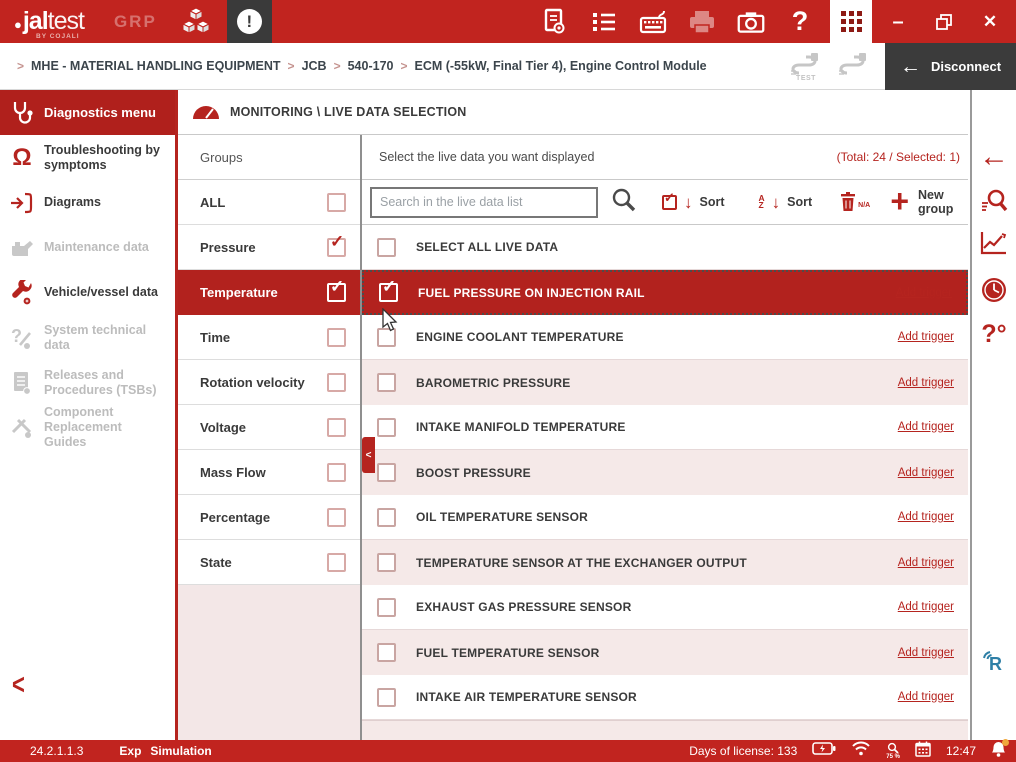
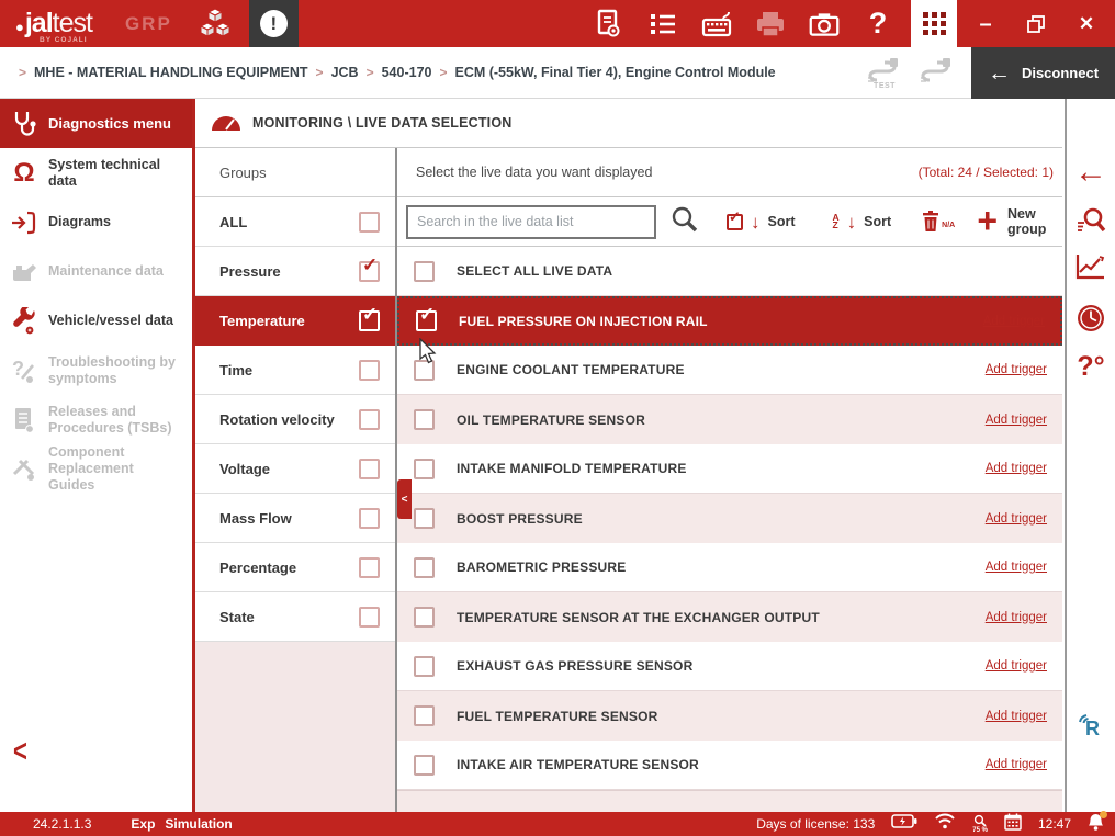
  ●
  jal
  test
  GRP
  !
  ?
  –
  ✕
  >
  MHE - MATERIAL HANDLING EQUIPMENT
  >
  JCB
  >
  540-170
  >
  ECM (-55kW, Final Tier 4), Engine Control Module
  ←
  Disconnect
  Diagnostics menu
  Ω
- Troubleshooting by symptoms
+ System technical data
  Diagrams
  Maintenance data
  Vehicle/vessel data
  ?
- System technical data
+ Troubleshooting by symptoms
  Releases and Procedures (TSBs)
  Component Replacement Guides
  <
  MONITORING \ LIVE DATA SELECTION
  Groups
  ALL
  Pressure
  ✓
  Temperature
  ✓
  Time
  Rotation velocity
  Voltage
  Mass Flow
  Percentage
  State
  Select the live data you want displayed
  (Total: 24 / Selected: 1)
  Search in the live data list
  ✓
  ↓
  Sort
  A
  Z
  ↓
  Sort
  +
  New group
  SELECT ALL LIVE DATA
  ✓
  FUEL PRESSURE ON INJECTION RAIL
  ENGINE COOLANT TEMPERATURE
  Add trigger
- BAROMETRIC PRESSURE
+ OIL TEMPERATURE SENSOR
  Add trigger
  INTAKE MANIFOLD TEMPERATURE
  Add trigger
  BOOST PRESSURE
  Add trigger
- OIL TEMPERATURE SENSOR
+ BAROMETRIC PRESSURE
  Add trigger
  TEMPERATURE SENSOR AT THE EXCHANGER OUTPUT
  Add trigger
  EXHAUST GAS PRESSURE SENSOR
  Add trigger
  FUEL TEMPERATURE SENSOR
  Add trigger
  INTAKE AIR TEMPERATURE SENSOR
  Add trigger
  <
  ←
  ?°
  R
  24.2.1.1.3
  Exp
  Simulation
  Days of license: 133
  12:47
